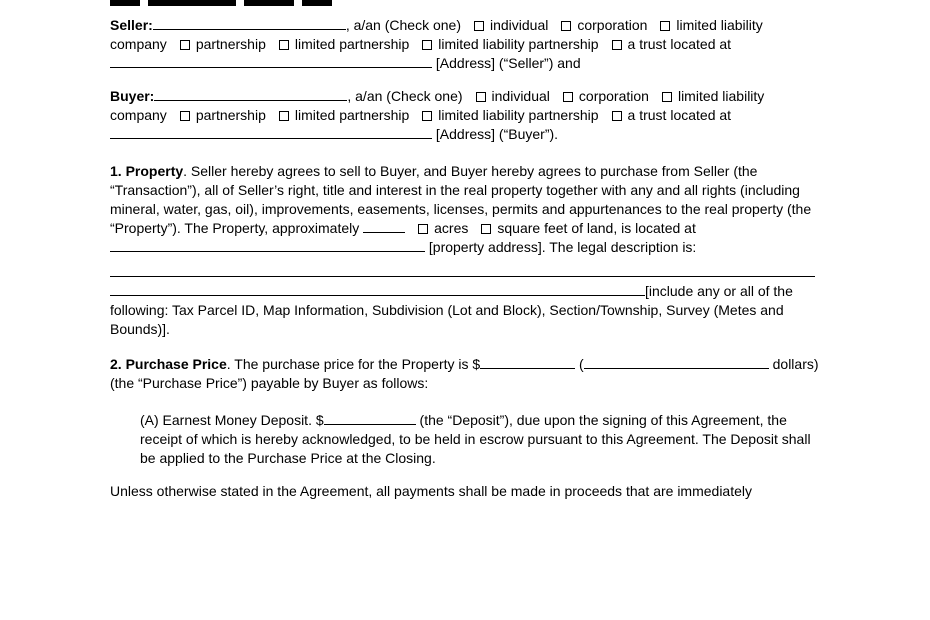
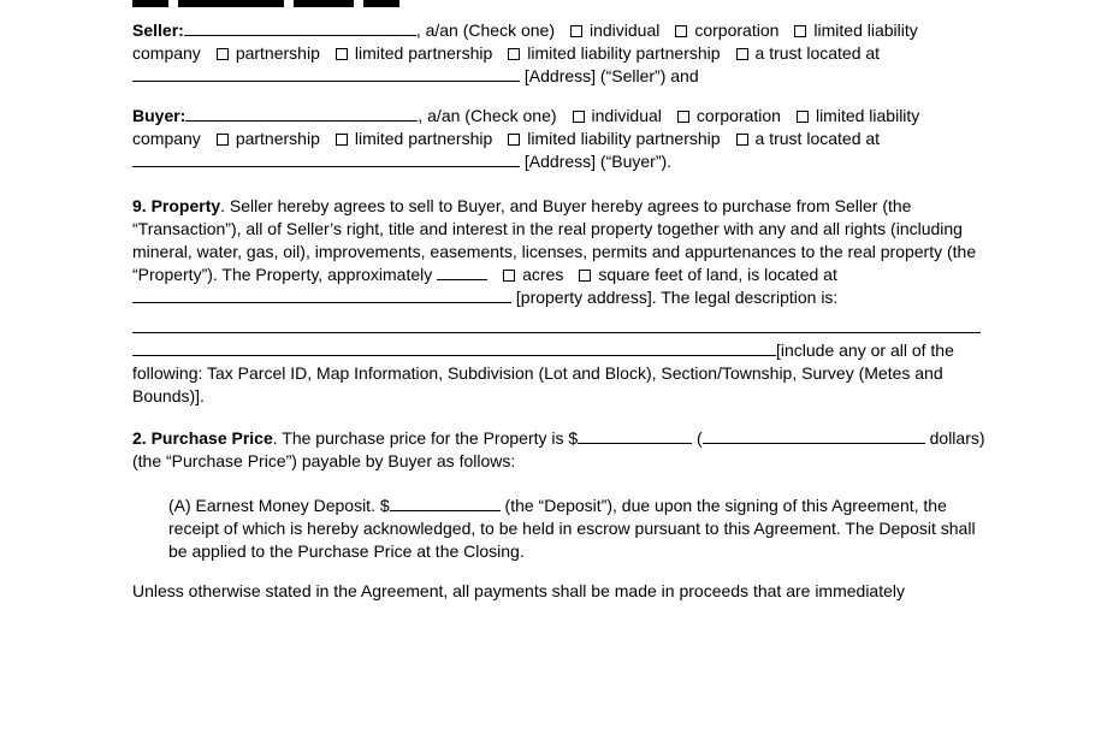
  Seller: , a/an (Check one) individual corporation limited liability company partnership limited partnership limited liability partnership a trust located at [Address] (“Seller”) and
  Buyer: , a/an (Check one) individual corporation limited liability company partnership limited partnership limited liability partnership a trust located at [Address] (“Buyer”).
- 1. Property. Seller hereby agrees to sell to Buyer, and Buyer hereby agrees to purchase from Seller (the “Transaction”), all of Seller’s right, title and interest in the real property together with any and all rights (including mineral, water, gas, oil), improvements, easements, licenses, permits and appurtenances to the real property (the “Property”). The Property, approximately acres square feet of land, is located at [property address]. The legal description is:
+ 9. Property. Seller hereby agrees to sell to Buyer, and Buyer hereby agrees to purchase from Seller (the “Transaction”), all of Seller’s right, title and interest in the real property together with any and all rights (including mineral, water, gas, oil), improvements, easements, licenses, permits and appurtenances to the real property (the “Property”). The Property, approximately acres square feet of land, is located at [property address]. The legal description is:
  [include any or all of the following: Tax Parcel ID, Map Information, Subdivision (Lot and Block), Section/Township, Survey (Metes and Bounds)].
  2. Purchase Price. The purchase price for the Property is $ ( dollars) (the “Purchase Price”) payable by Buyer as follows:
  (A) Earnest Money Deposit. $ (the “Deposit”), due upon the signing of this Agreement, the receipt of which is hereby acknowledged, to be held in escrow pursuant to this Agreement. The Deposit shall be applied to the Purchase Price at the Closing.
  Unless otherwise stated in the Agreement, all payments shall be made in proceeds that are immediately
